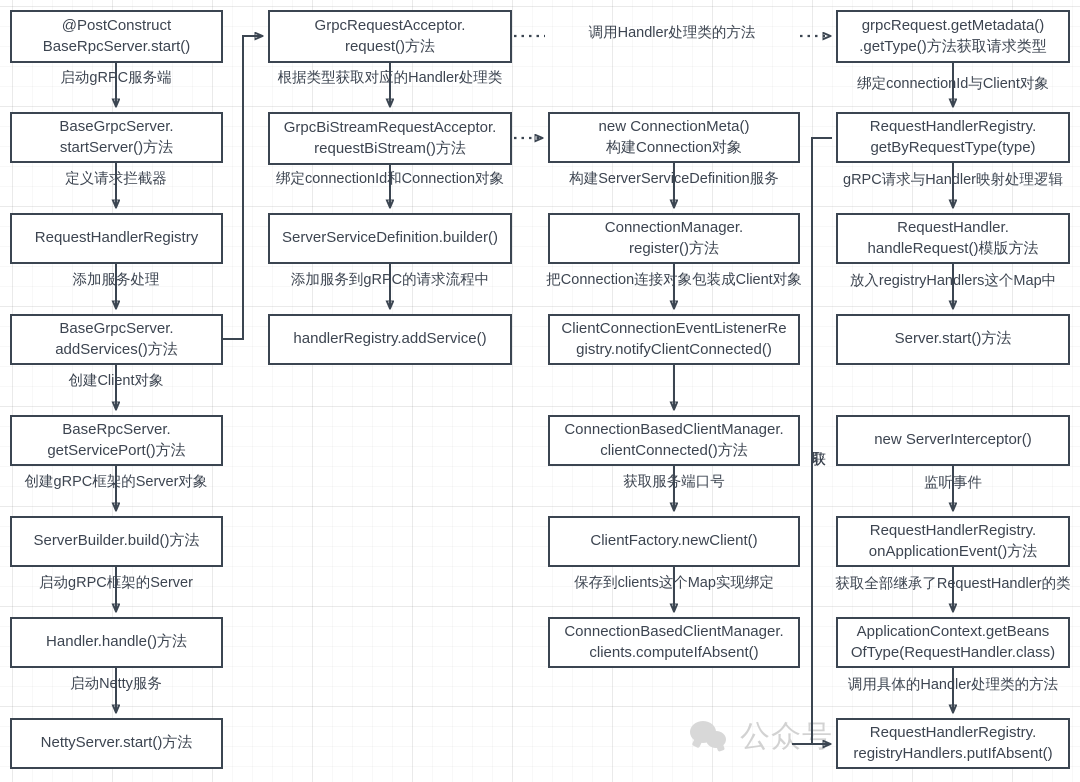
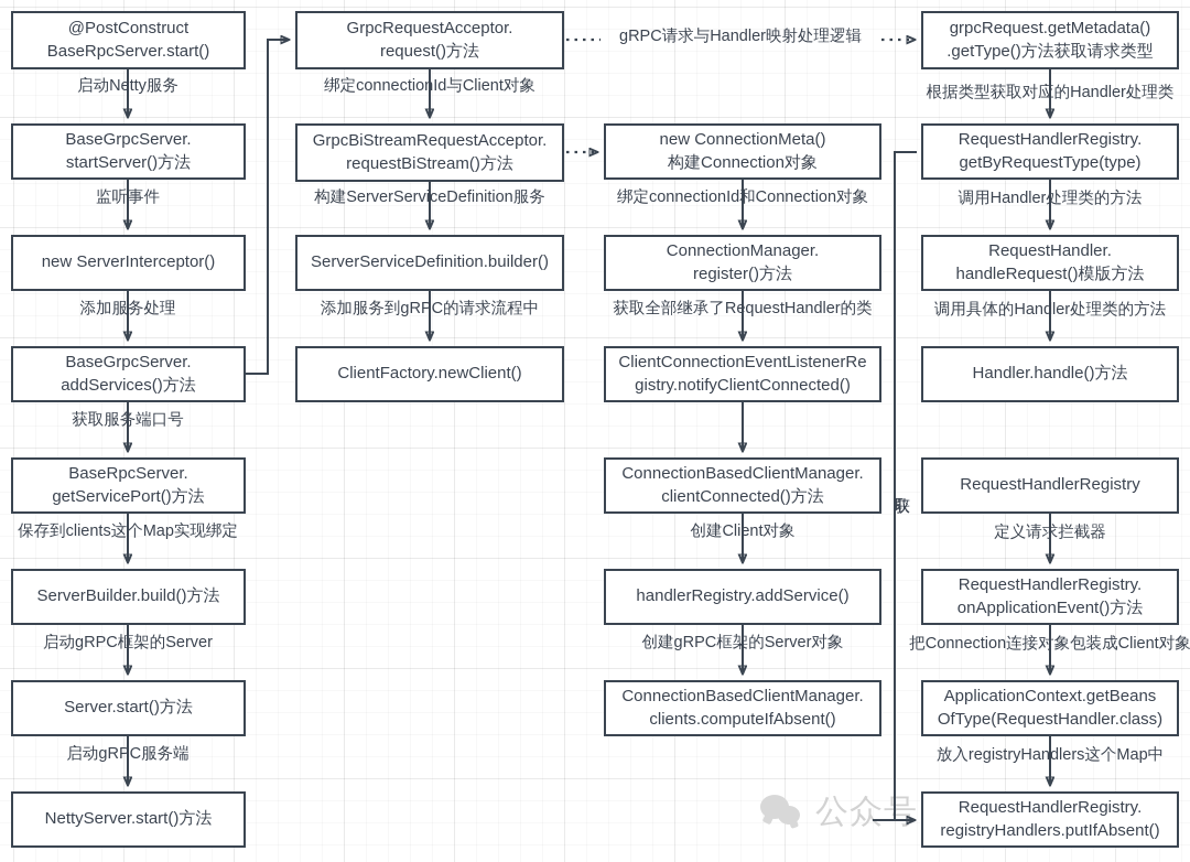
  @PostConstruct
  BaseRpcServer.start()
  BaseGrpcServer.
  startServer()方法
- RequestHandlerRegistry
+ new ServerInterceptor()
  BaseGrpcServer.
  addServices()方法
  BaseRpcServer.
  getServicePort()方法
  ServerBuilder.build()方法
- Handler.handle()方法
+ Server.start()方法
  NettyServer.start()方法
  GrpcRequestAcceptor.
  request()方法
  GrpcBiStreamRequestAcceptor.
  requestBiStream()方法
  ServerServiceDefinition.builder()
- handlerRegistry.addService()
+ ClientFactory.newClient()
  new ConnectionMeta()
  构建Connection对象
  ConnectionManager.
  register()方法
  ClientConnectionEventListenerRe
  gistry.notifyClientConnected()
  ConnectionBasedClientManager.
  clientConnected()方法
- ClientFactory.newClient()
+ handlerRegistry.addService()
  ConnectionBasedClientManager.
  clients.computeIfAbsent()
  grpcRequest.getMetadata()
  .getType()方法获取请求类型
  RequestHandlerRegistry.
  getByRequestType(type)
  RequestHandler.
  handleRequest()模版方法
- Server.start()方法
+ Handler.handle()方法
- new ServerInterceptor()
+ RequestHandlerRegistry
  RequestHandlerRegistry.
  onApplicationEvent()方法
  ApplicationContext.getBeans
  OfType(RequestHandler.class)
  RequestHandlerRegistry.
  registryHandlers.putIfAbsent()
- 启动gRPC服务端
+ 启动Netty服务
- 定义请求拦截器
+ 监听事件
  添加服务处理
- 创建Client对象
+ 获取服务端口号
- 创建gRPC框架的Server对象
+ 保存到clients这个Map实现绑定
  启动gRPC框架的Server
- 启动Netty服务
+ 启动gRPC服务端
- 根据类型获取对应的Handler处理类
+ 绑定connectionId与Client对象
- 绑定connectionId和Connection对象
+ 构建ServerServiceDefinition服务
  添加服务到gRPC的请求流程中
- 构建ServerServiceDefinition服务
+ 绑定connectionId和Connection对象
- 把Connection连接对象包装成Client对象
+ 获取全部继承了RequestHandler的类
- 获取服务端口号
+ 创建Client对象
- 保存到clients这个Map实现绑定
+ 创建gRPC框架的Server对象
- 绑定connectionId与Client对象
+ 根据类型获取对应的Handler处理类
- gRPC请求与Handler映射处理逻辑
+ 调用Handler处理类的方法
- 放入registryHandlers这个Map中
+ 调用具体的Handler处理类的方法
- 监听事件
+ 定义请求拦截器
- 获取全部继承了RequestHandler的类
+ 把Connection连接对象包装成Client对象
- 调用具体的Handler处理类的方法
+ 放入registryHandlers这个Map中
- 调用Handler处理类的方法
+ gRPC请求与Handler映射处理逻辑
